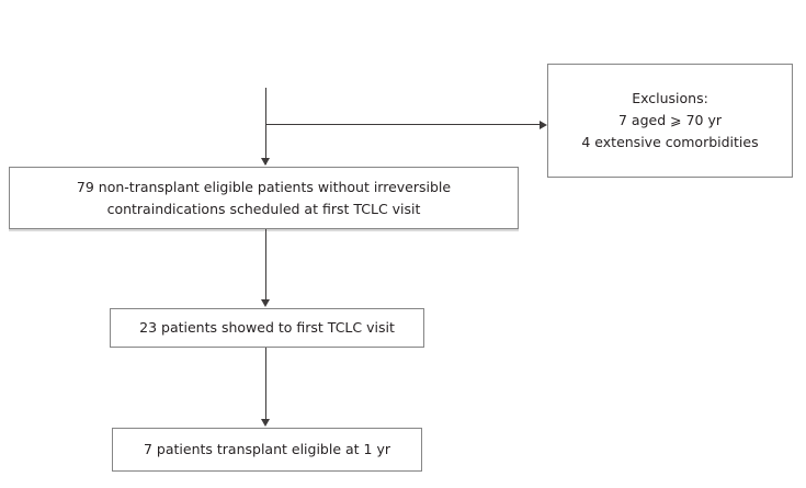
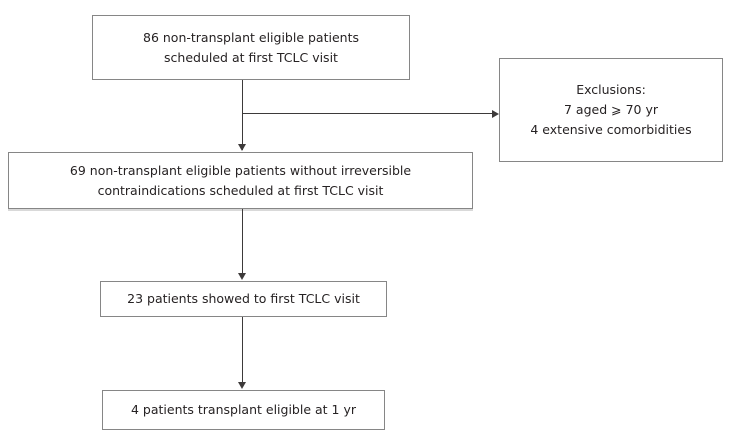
+ 86 non-transplant eligible patients
+ scheduled at first TCLC visit
  Exclusions:
  7 aged ⩾ 70 yr
  4 extensive comorbidities
- 79 non-transplant eligible patients without irreversible
+ 69 non-transplant eligible patients without irreversible
  contraindications scheduled at first TCLC visit
  23 patients showed to first TCLC visit
- 7 patients transplant eligible at 1 yr
+ 4 patients transplant eligible at 1 yr
